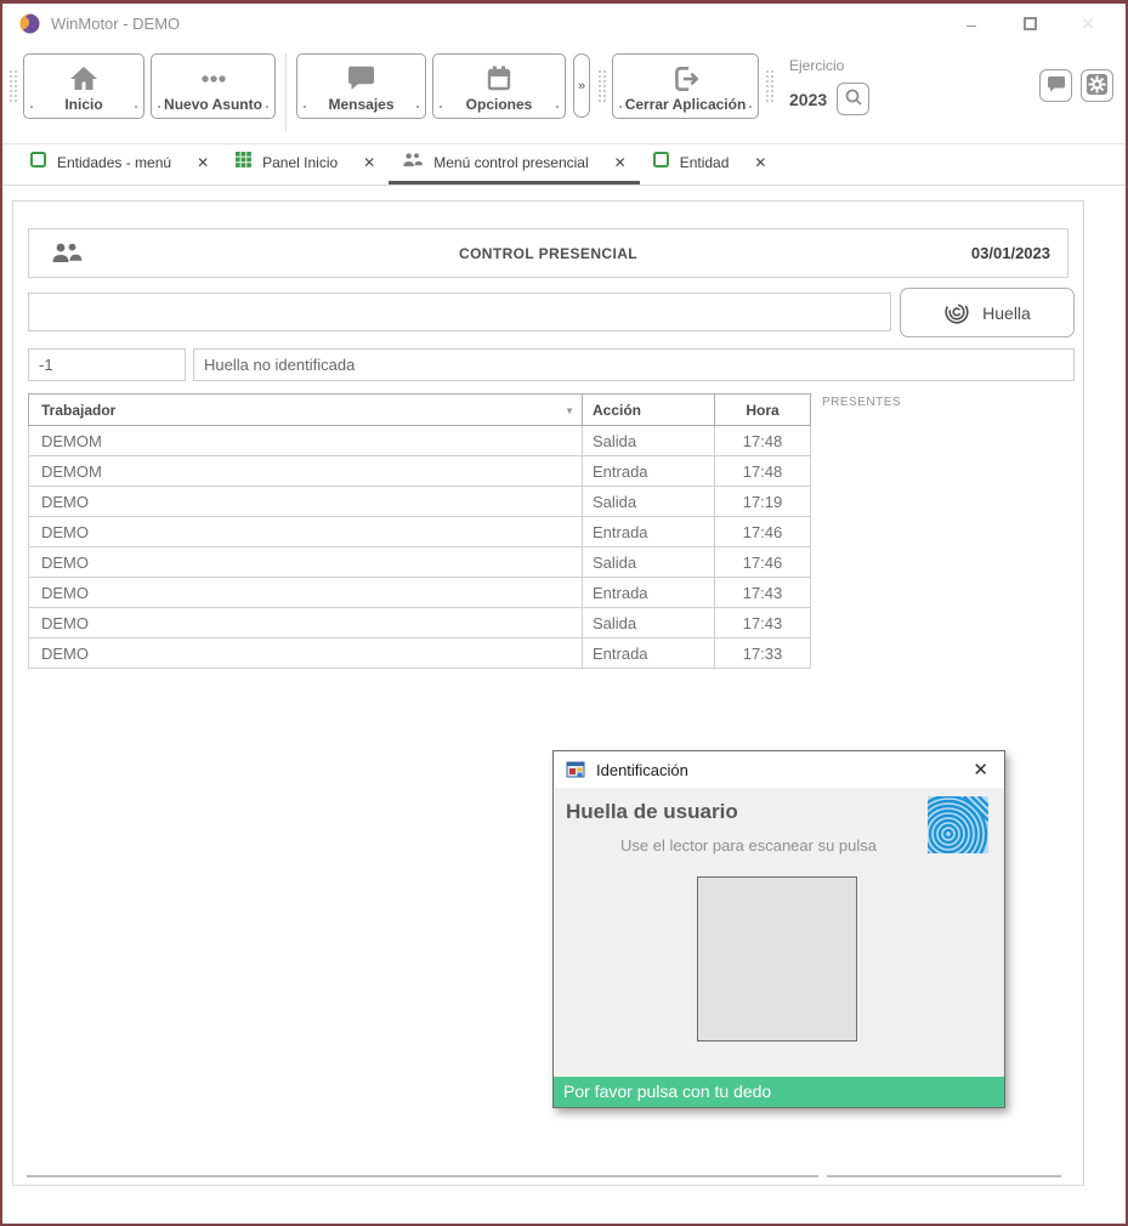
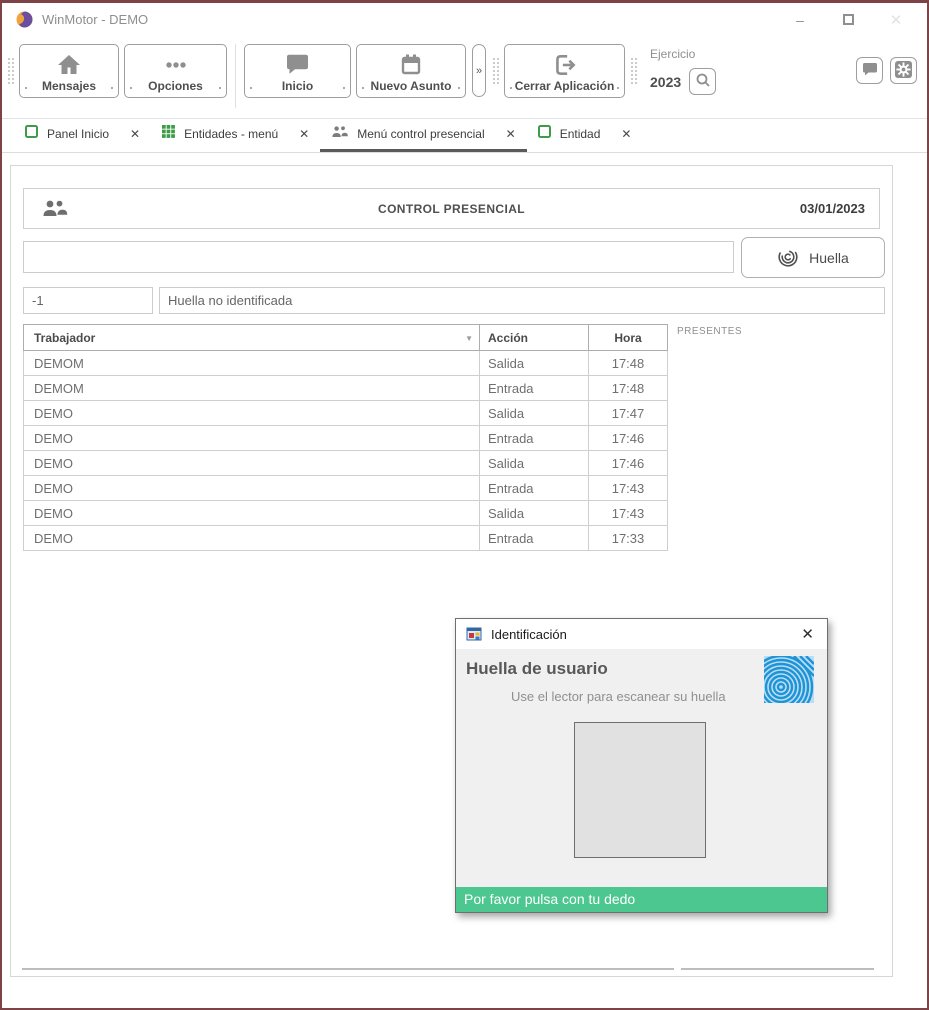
  WinMotor - DEMO
  –
  ✕
- Inicio
+ Mensajes
- Nuevo Asunto
+ Opciones
- Mensajes
+ Inicio
- Opciones
+ Nuevo Asunto
  »
  Cerrar Aplicación
  Ejercicio
  2023
- Entidades - menú
+ Panel Inicio
  ✕
- Panel Inicio
+ Entidades - menú
  ✕
  Menú control presencial
  ✕
  Entidad
  ✕
  CONTROL PRESENCIAL
  03/01/2023
  Huella
  -1
  Huella no identificada
  ▼ Trabajador	Acción	Hora
  DEMOM	Salida	17:48
  DEMOM	Entrada	17:48
- DEMO	Salida	17:19
+ DEMO	Salida	17:47
  DEMO	Entrada	17:46
  DEMO	Salida	17:46
  DEMO	Entrada	17:43
  DEMO	Salida	17:43
  DEMO	Entrada	17:33
  PRESENTES
  Identificación
  ✕
  Huella de usuario
- Use el lector para escanear su pulsa
+ Use el lector para escanear su huella
  Por favor pulsa con tu dedo
